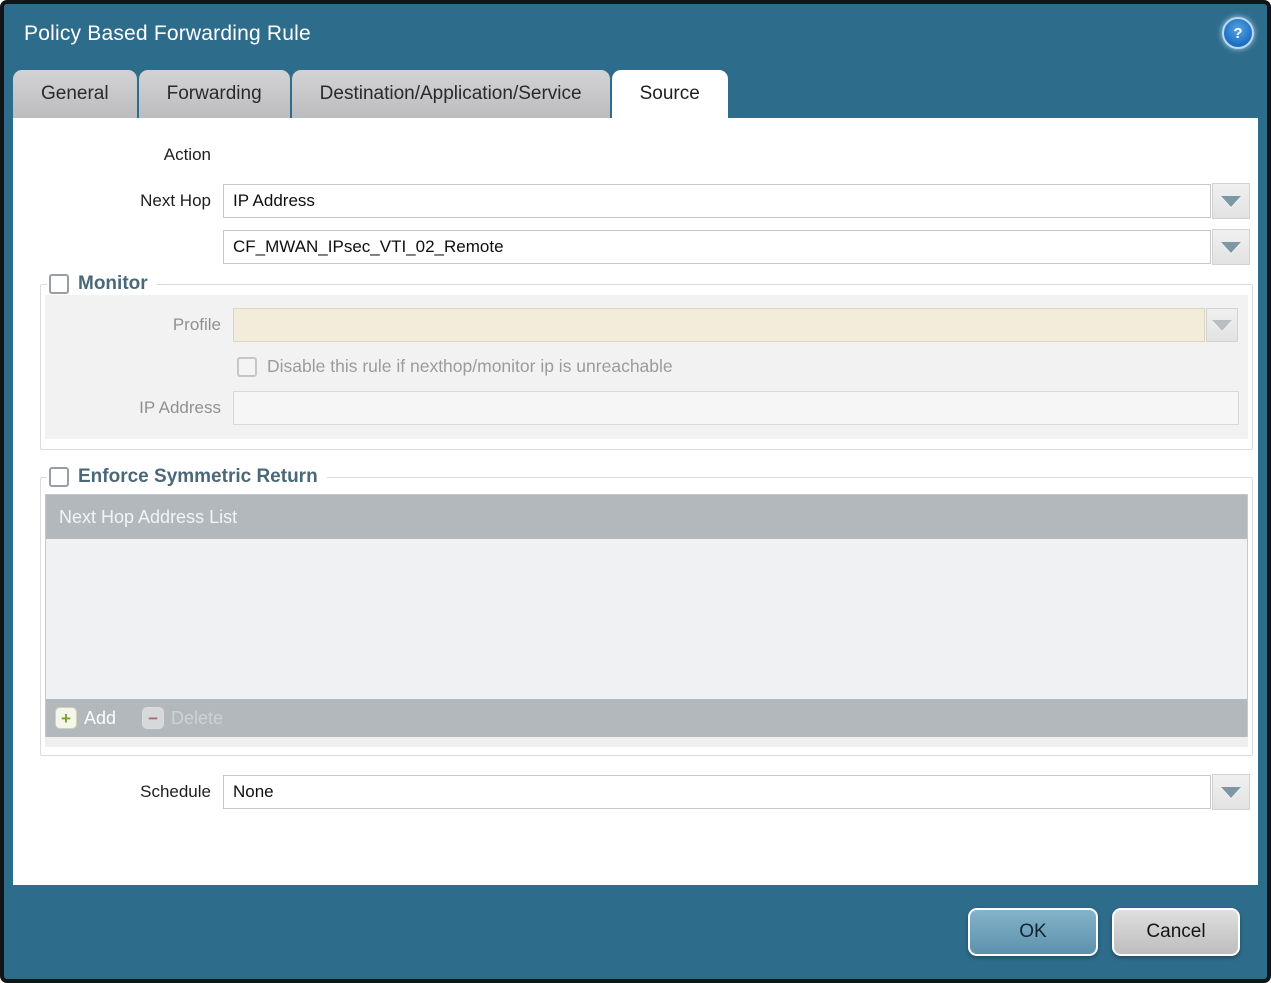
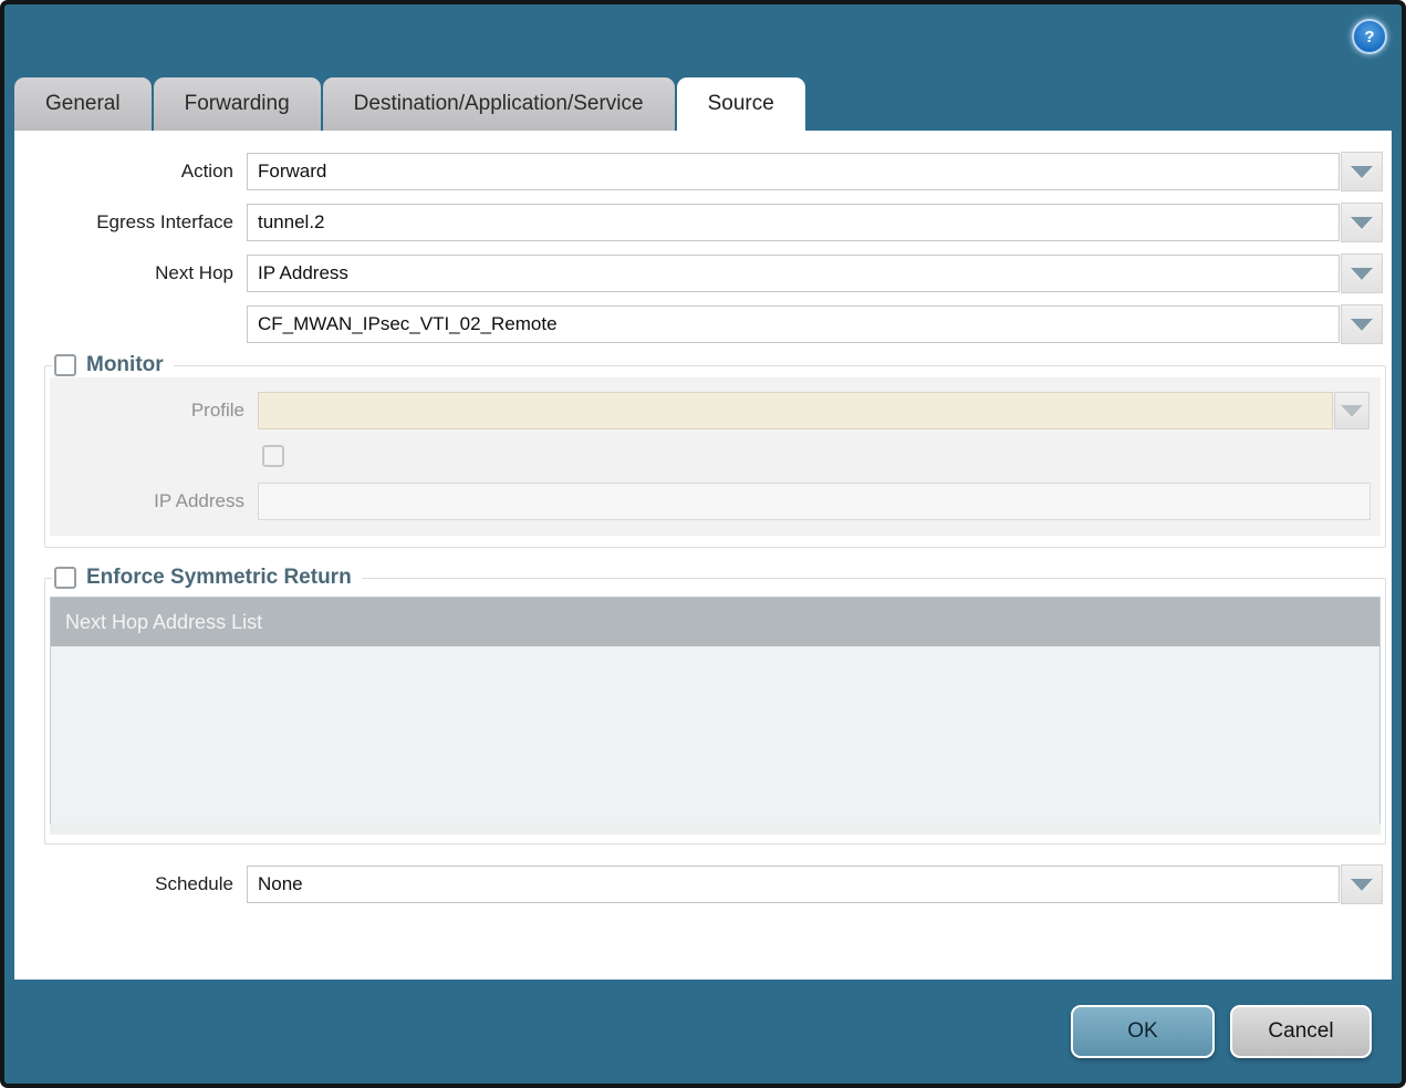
- Policy Based Forwarding Rule
  ?
  General
  Forwarding
  Destination/Application/Service
  Source
  Action
+ Forward
+ Egress Interface
+ tunnel.2
  Next Hop
  IP Address
  CF_MWAN_IPsec_VTI_02_Remote
  Monitor
  Profile
- Disable this rule if nexthop/monitor ip is unreachable
  IP Address
  Enforce Symmetric Return
  Next Hop Address List
- +
- Add
- −
- Delete
  Schedule
  None
  OK
  Cancel
